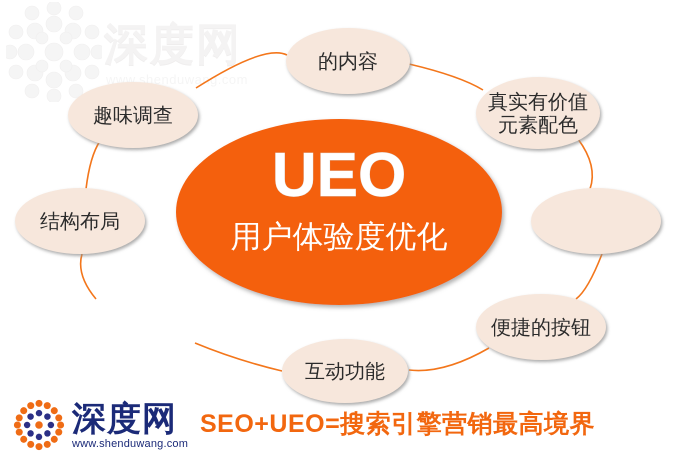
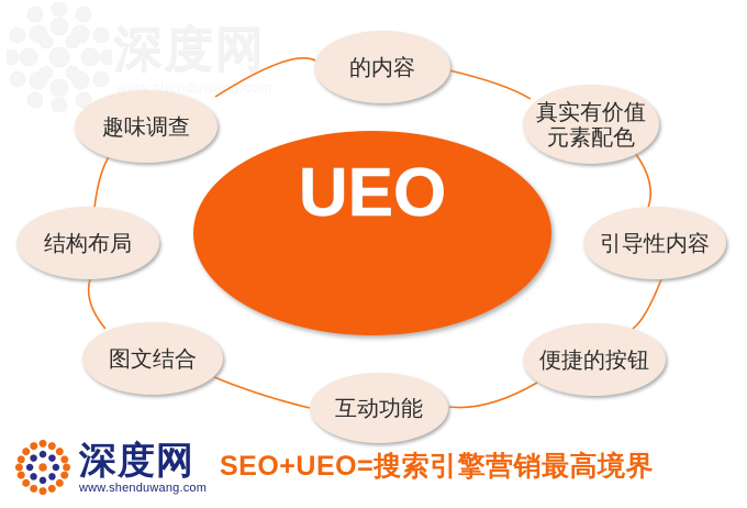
  深度网
  www.shenduwang.com
  UEO
- 用户体验度优化
  的内容
  真实有价值
  元素配色
+ 引导性内容
  便捷的按钮
  互动功能
+ 图文结合
  结构布局
  趣味调查
  深度网
  www.shenduwang.com
  SEO+UEO=搜索引擎营销最高境界
